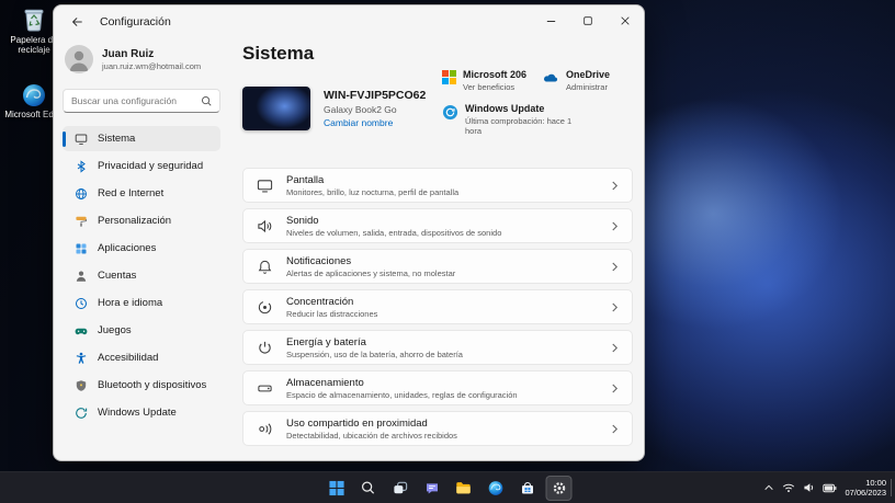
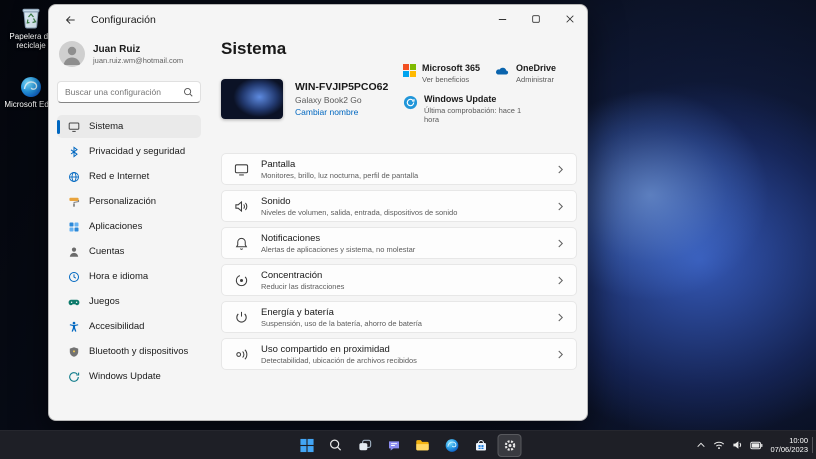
  Papelera d reciclaje
  Microsoft Ed
  Configuración
  Juan Ruiz
  juan.ruiz.wm@hotmail.com
  Buscar una configuración
  Sistema
  Privacidad y seguridad
  Red e Internet
  Personalización
  Aplicaciones
  Cuentas
  Hora e idioma
  Juegos
  Accesibilidad
  Bluetooth y dispositivos
  Windows Update
  Sistema
  WIN-FVJIP5PCO62
  Galaxy Book2 Go
  Cambiar nombre
- Microsoft 206
+ Microsoft 365
  Ver beneficios
  OneDrive
  Administrar
  Windows Update
  Última comprobación: hace 1 hora
  Pantalla
  Monitores, brillo, luz nocturna, perfil de pantalla
  Sonido
  Niveles de volumen, salida, entrada, dispositivos de sonido
  Notificaciones
  Alertas de aplicaciones y sistema, no molestar
  Concentración
  Reducir las distracciones
  Energía y batería
  Suspensión, uso de la batería, ahorro de batería
- Almacenamiento
- Espacio de almacenamiento, unidades, reglas de configuración
  Uso compartido en proximidad
  Detectabilidad, ubicación de archivos recibidos
  10:00
  07/06/2023
